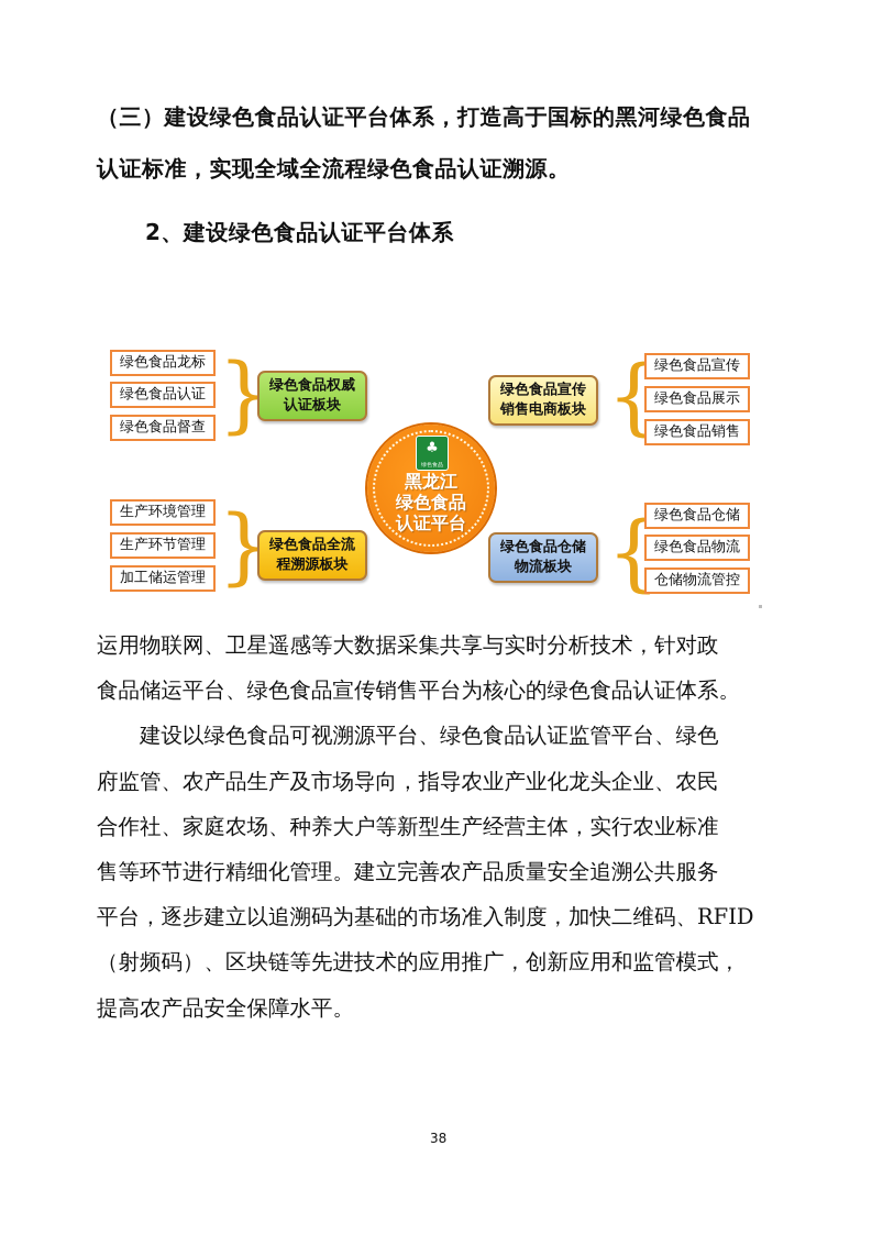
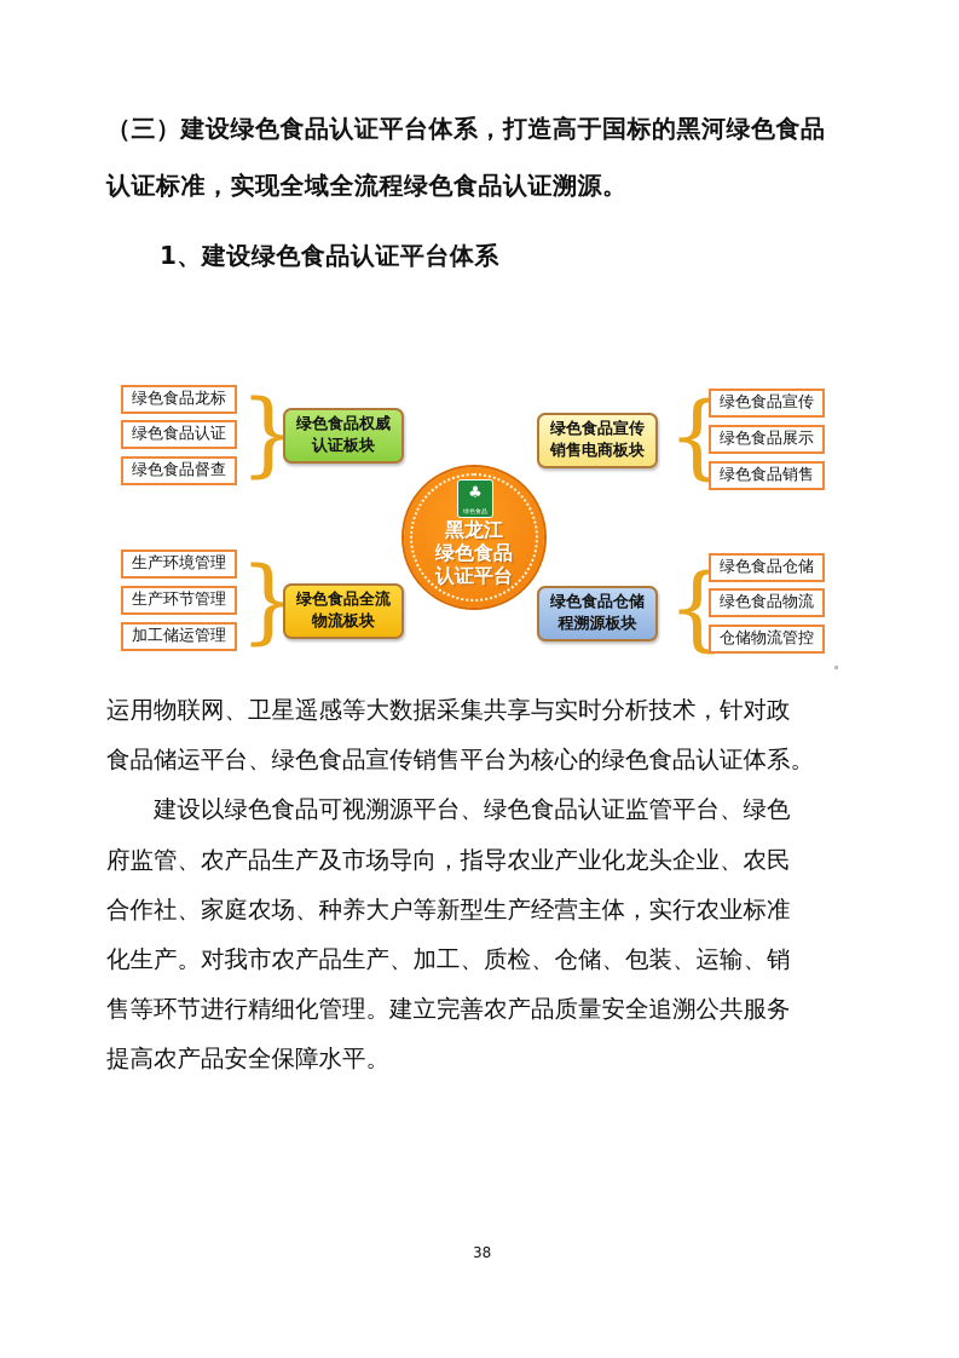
  （三）建设绿色食品认证平台体系，打造高于国标的黑河绿色食品
  认证标准，实现全域全流程绿色食品认证溯源。
- 2、建设绿色食品认证平台体系
+ 1、建设绿色食品认证平台体系
  绿色食品龙标
  绿色食品认证
  绿色食品督查
  }
  绿色食品权威
  认证板块
  绿色食品宣传
  销售电商板块
  {
  绿色食品宣传
  绿色食品展示
  绿色食品销售
  ♣
  黑龙江
  绿色食品
  认证平台
  生产环境管理
  生产环节管理
  加工储运管理
  }
  绿色食品全流
- 程溯源板块
+ 物流板块
  绿色食品仓储
- 物流板块
+ 程溯源板块
  {
  绿色食品仓储
  绿色食品物流
  仓储物流管控
  运用物联网、卫星遥感等大数据采集共享与实时分析技术，针对政
  食品储运平台、绿色食品宣传销售平台为核心的绿色食品认证体系。
  建设以绿色食品可视溯源平台、绿色食品认证监管平台、绿色
  府监管、农产品生产及市场导向，指导农业产业化龙头企业、农民
  合作社、家庭农场、种养大户等新型生产经营主体，实行农业标准
+ 化生产。对我市农产品生产、加工、质检、仓储、包装、运输、销
  售等环节进行精细化管理。建立完善农产品质量安全追溯公共服务
- 平台，逐步建立以追溯码为基础的市场准入制度，加快二维码、RFID
- （射频码）、区块链等先进技术的应用推广，创新应用和监管模式，
  提高农产品安全保障水平。
  38
